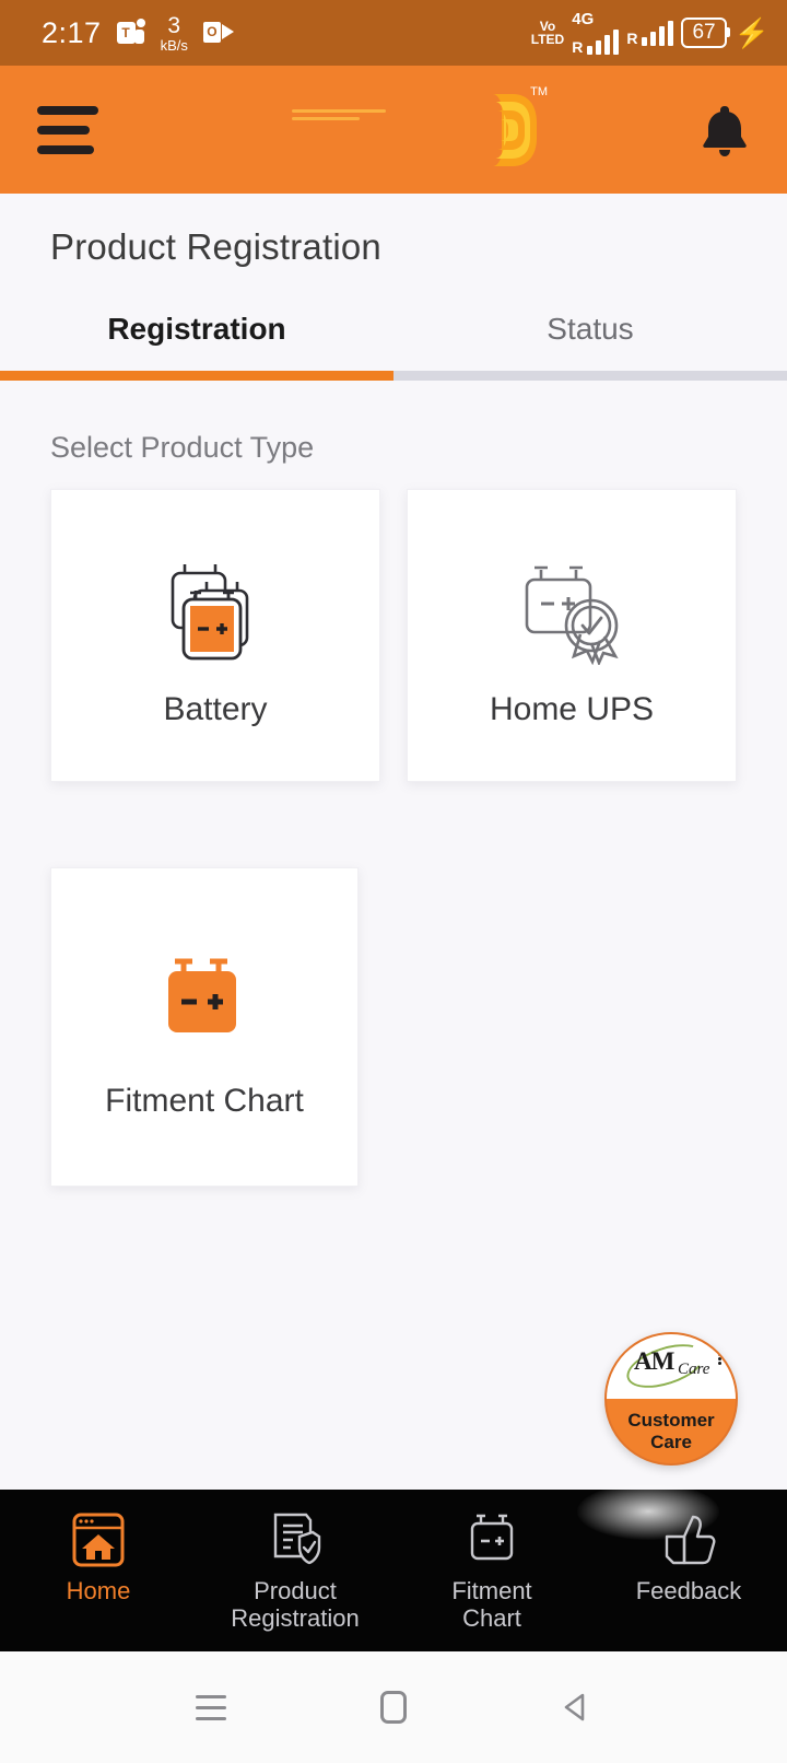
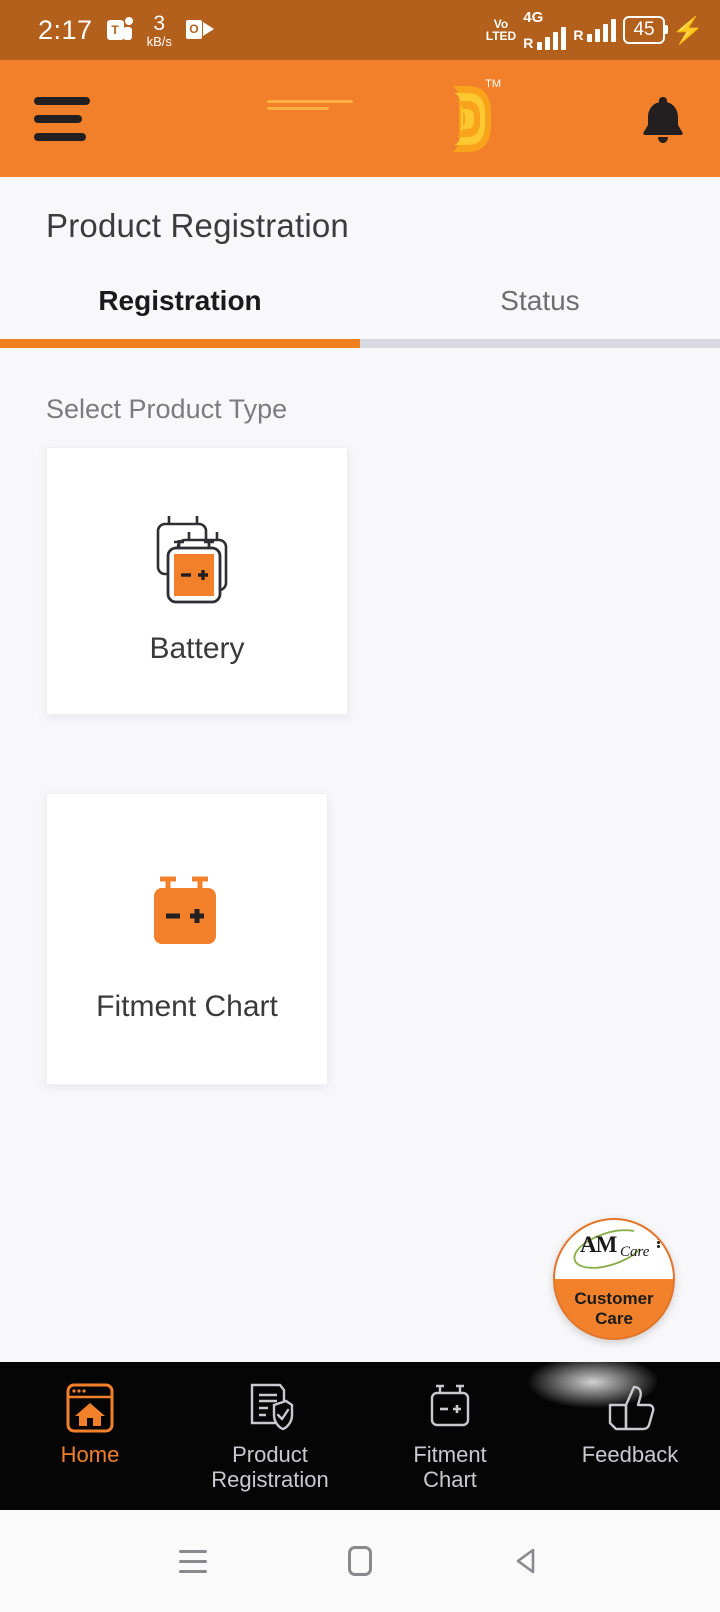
  2:17
  T
  3
  kB/s
  O
  Vo
  LTED
  4G
  R
  R
- 67
+ 45
  ⚡
  TM
  Product Registration
  Registration
  Status
  Select Product Type
  Battery
- Home UPS
  Fitment Chart
  AM
  Care
  Customer
  Care
  Home
  Product
  Registration
  Fitment
  Chart
  Feedback
